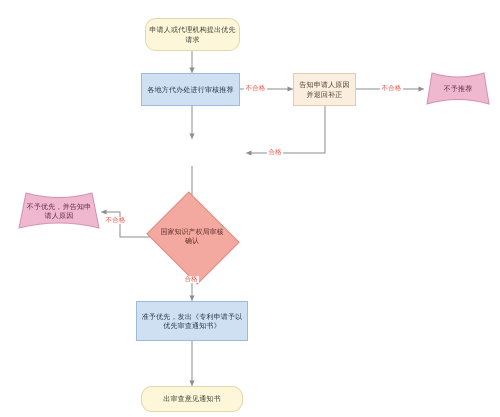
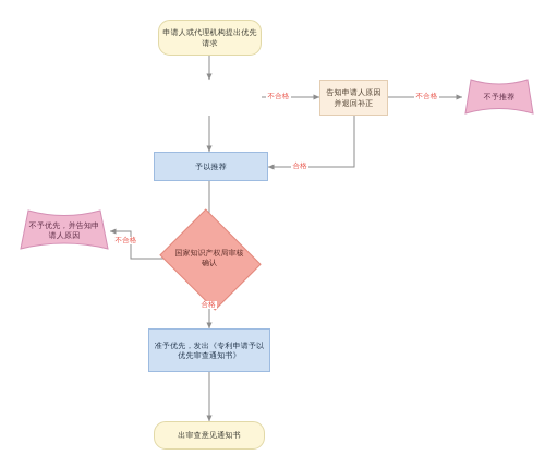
  申请人或代理机构提出优先请求
- 各地方代办处进行审核推荐
  告知申请人原因并退回补正
  不予推荐
+ 予以推荐
  不予优先，并告知申请人原因
  国家知识产权局审核确认
  准予优先，发出《专利申请予以优先审查通知书》
  出审查意见通知书
  不合格
  不合格
  合格
  不合格
  合格
